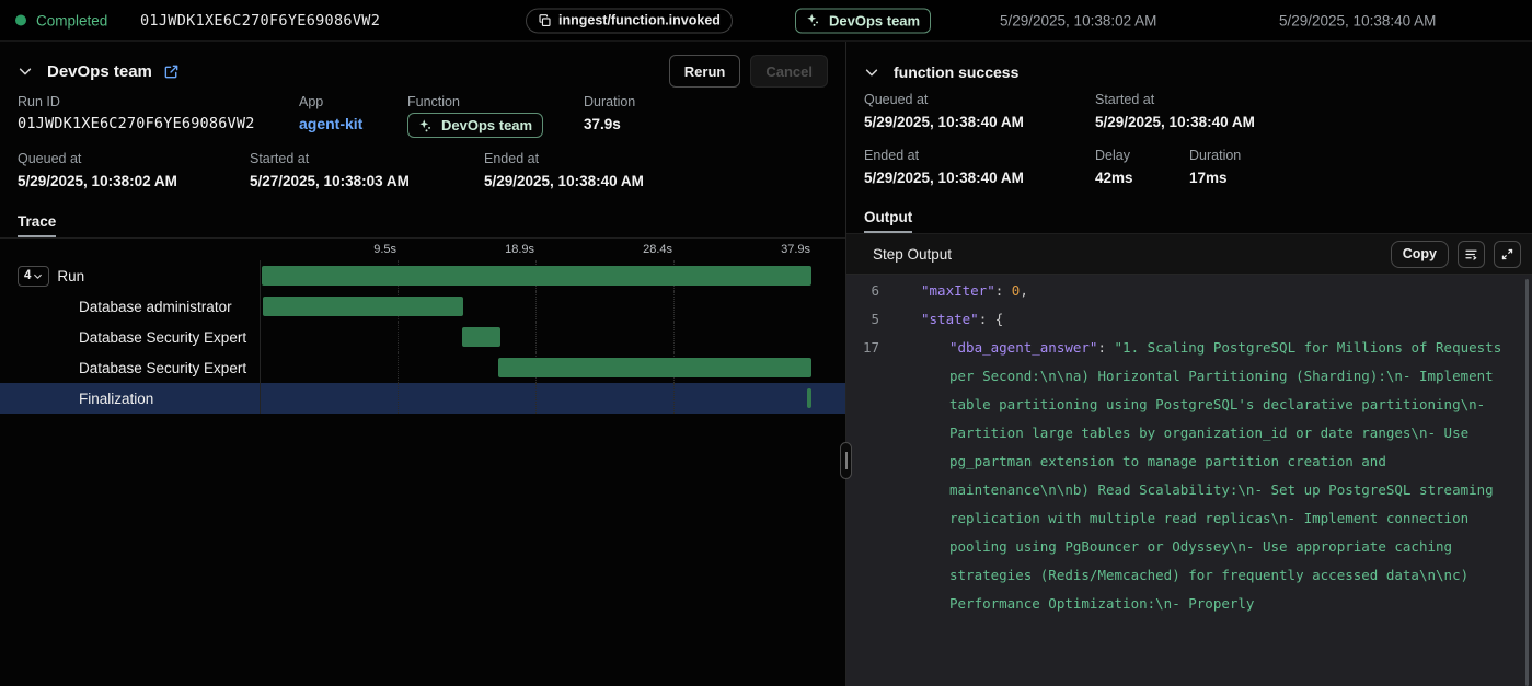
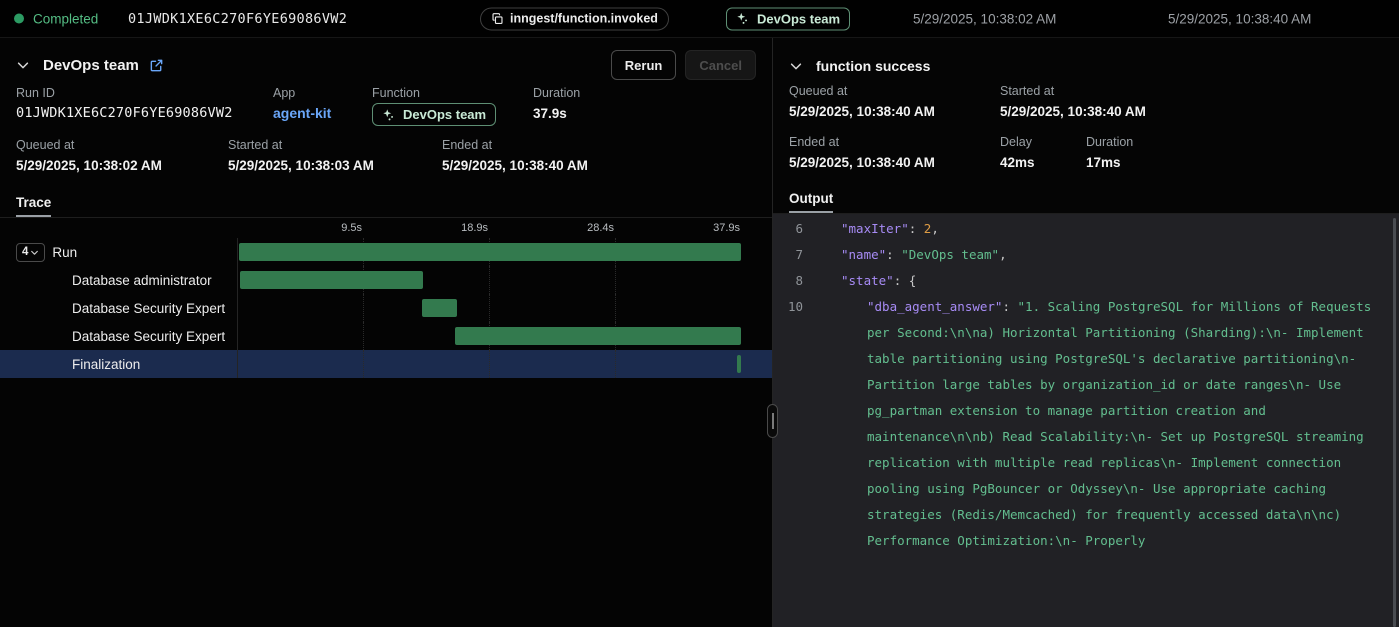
  Completed
  01JWDK1XE6C270F6YE69086VW2
  inngest/function.invoked
  DevOps team
  5/29/2025, 10:38:02 AM
  5/29/2025, 10:38:40 AM
  DevOps team
  Rerun
  Cancel
  Run ID
  01JWDK1XE6C270F6YE69086VW2
  App
  agent-kit
  Function
  DevOps team
  Duration
  37.9s
  Queued at
  5/29/2025, 10:38:02 AM
  Started at
- 5/27/2025, 10:38:03 AM
+ 5/29/2025, 10:38:03 AM
  Ended at
  5/29/2025, 10:38:40 AM
  Trace
  9.5s
  18.9s
  28.4s
  37.9s
  4
  Run
  Database administrator
  Database Security Expert
  Database Security Expert
  Finalization
  function success
  Queued at
  5/29/2025, 10:38:40 AM
  Started at
  5/29/2025, 10:38:40 AM
  Ended at
  5/29/2025, 10:38:40 AM
  Delay
  42ms
  Duration
  17ms
  Output
- Step Output
- Copy
  6
- "maxIter": 0,
+ "maxIter": 2,
+ 7
+ "name": "DevOps team",
- 5
+ 8
  "state": {
- 17
+ 10
  "dba_agent_answer": "1. Scaling PostgreSQL for Millions of Requests per Second:\n\na) Horizontal Partitioning (Sharding):\n- Implement table partitioning using PostgreSQL's declarative partitioning\n- Partition large tables by organization_id or date ranges\n- Use pg_partman extension to manage partition creation and maintenance\n\nb) Read Scalability:\n- Set up PostgreSQL streaming replication with multiple read replicas\n- Implement connection pooling using PgBouncer or Odyssey\n- Use appropriate caching strategies (Redis/Memcached) for frequently accessed data\n\nc) Performance Optimization:\n- Properly
